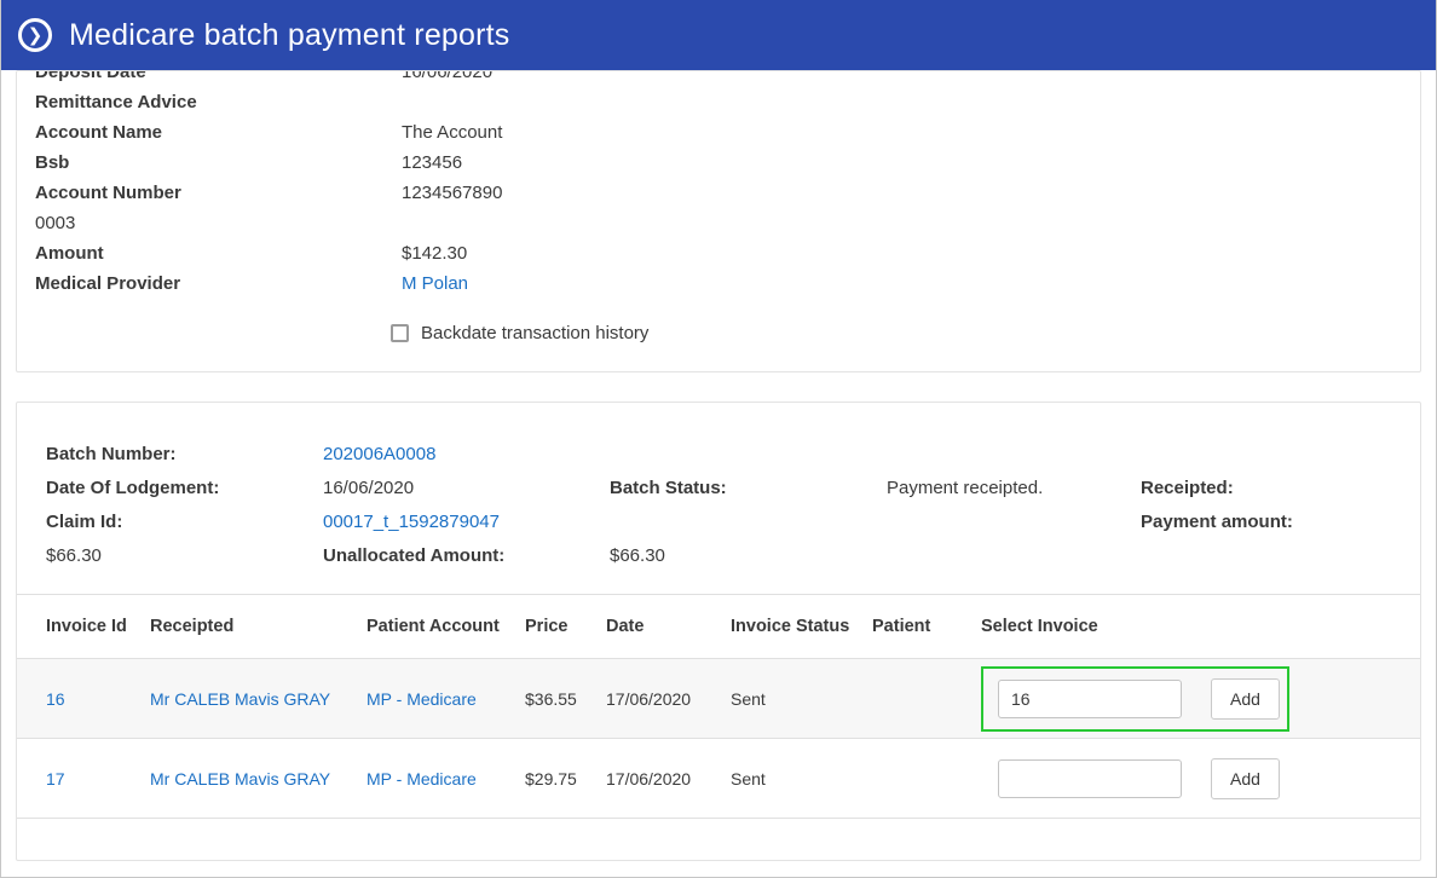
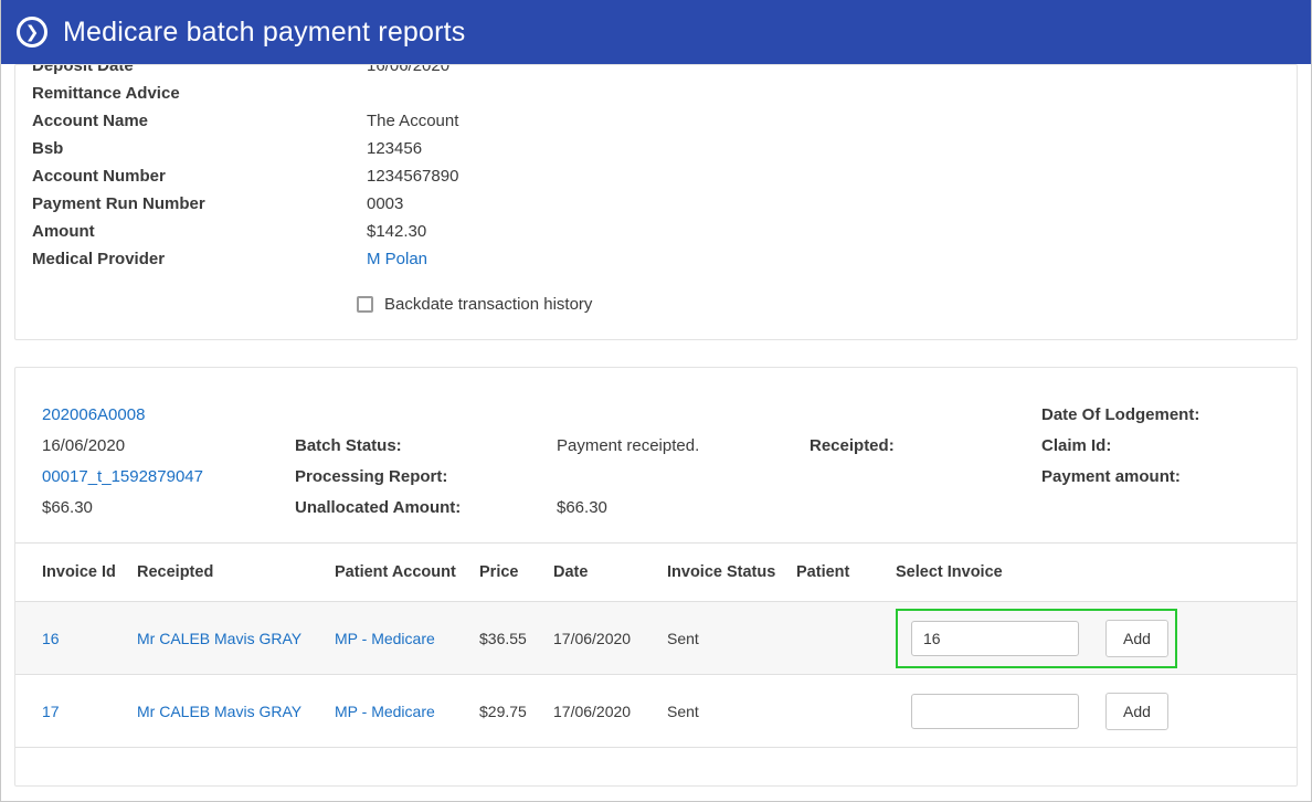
  ❯
  Medicare batch payment reports
  Deposit Date
  16/06/2020
  Remittance Advice
  Account Name
  The Account
  Bsb
  123456
  Account Number
  1234567890
+ Payment Run Number
  0003
  Amount
  $142.30
  Medical Provider
  M Polan
  Backdate transaction history
- Batch Number:
  202006A0008
  Date Of Lodgement:
  16/06/2020
  Batch Status:
  Payment receipted.
  Receipted:
  Claim Id:
  00017_t_1592879047
+ Processing Report:
  Payment amount:
  $66.30
  Unallocated Amount:
  $66.30
  Invoice Id
  Receipted
  Patient Account
  Price
  Date
  Invoice Status
  Patient
  Select Invoice
  16
  Mr CALEB Mavis GRAY
  MP - Medicare
  $36.55
  17/06/2020
  Sent
  16
  Add
  17
  Mr CALEB Mavis GRAY
  MP - Medicare
  $29.75
  17/06/2020
  Sent
  Add
